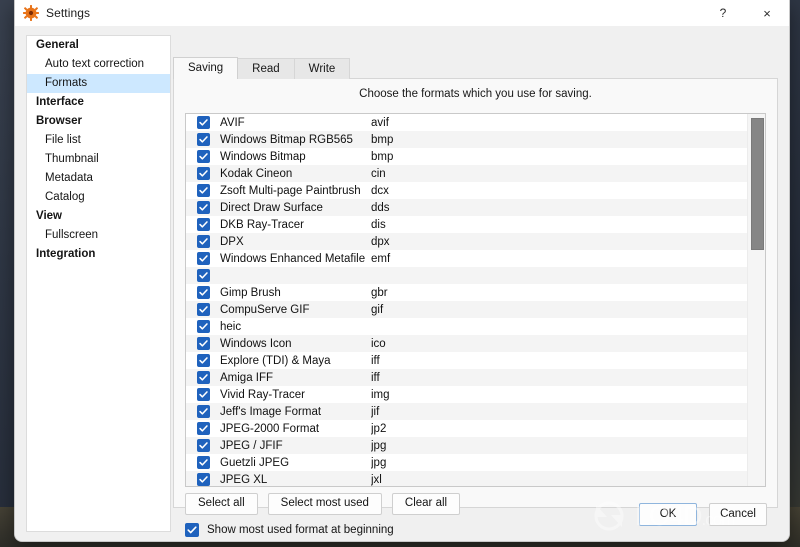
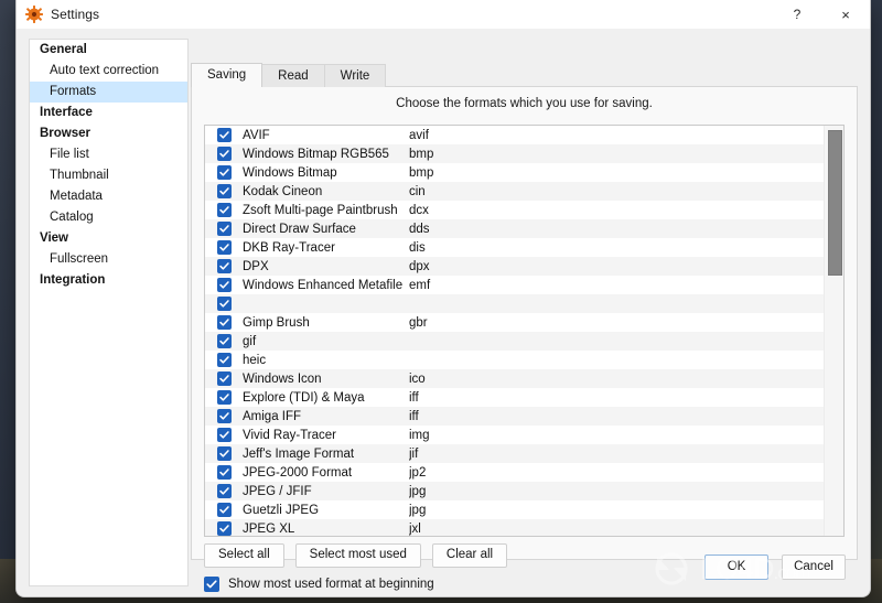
  Settings
  ?
  ×
  General
  Auto text correction
  Formats
  Interface
  Browser
  File list
  Thumbnail
  Metadata
  Catalog
  View
  Fullscreen
  Integration
  Saving
  Read
  Write
  Choose the formats which you use for saving.
  AVIF
  avif
  Windows Bitmap RGB565
  bmp
  Windows Bitmap
  bmp
  Kodak Cineon
  cin
  Zsoft Multi-page Paintbrush
  dcx
  Direct Draw Surface
  dds
  DKB Ray-Tracer
  dis
  DPX
  dpx
  Windows Enhanced Metafile
  emf
  Gimp Brush
  gbr
- CompuServe GIF
  gif
  heic
  Windows Icon
  ico
  Explore (TDI) & Maya
  iff
  Amiga IFF
  iff
  Vivid Ray-Tracer
  img
  Jeff's Image Format
  jif
  JPEG-2000 Format
  jp2
  JPEG / JFIF
  jpg
  Guetzli JPEG
  jpg
  JPEG XL
  jxl
  Select all
  Select most used
  Clear all
  Show most used format at beginning
  OK
  Cancel
  LO4D.com
